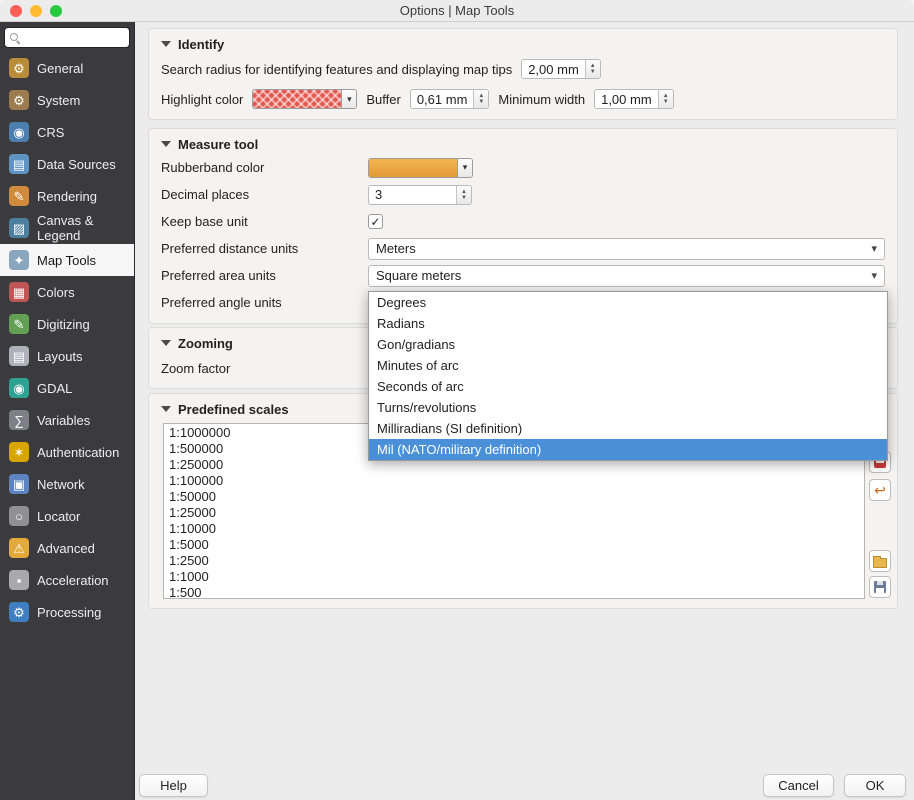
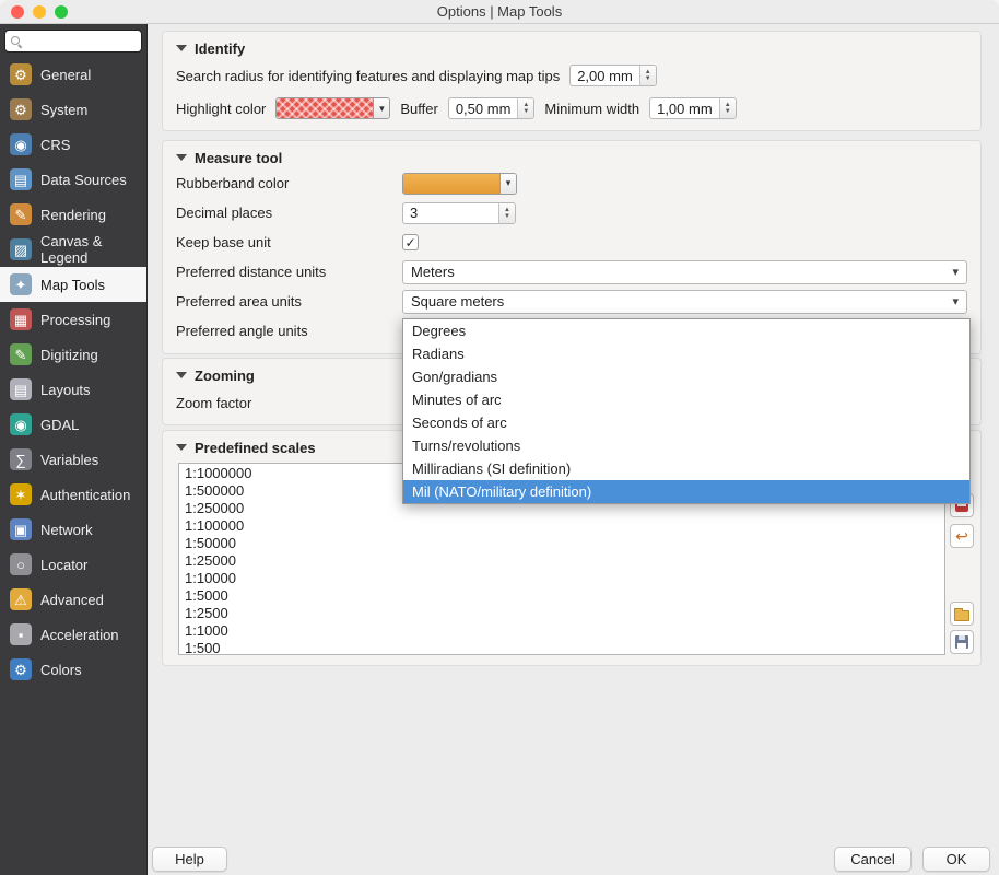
  Options | Map Tools
  ⚙
  General
  ⚙
  System
  ◉
  CRS
  ▤
  Data Sources
  ✎
  Rendering
  ▨
  Canvas & Legend
  ✦
  Map Tools
  ▦
- Colors
+ Processing
  ✎
  Digitizing
  ▤
  Layouts
  ◉
  GDAL
  ∑
  Variables
  ✶
  Authentication
  ▣
  Network
  ○
  Locator
  ⚠
  Advanced
  ▪
  Acceleration
  ⚙
- Processing
+ Colors
  Identify
  Search radius for identifying features and displaying map tips
  2,00 mm
  Highlight color
  ▾
  Buffer
- 0,61 mm
+ 0,50 mm
  Minimum width
  1,00 mm
  Measure tool
  Rubberband color
  ▾
  Decimal places
  3
  Keep base unit
  Preferred distance units
  Meters
  ▾
  Preferred area units
  Square meters
  ▾
  Preferred angle units
  Zooming
  Zoom factor
  Predefined scales
  1:1000000
  1:500000
  1:250000
  1:100000
  1:50000
  1:25000
  1:10000
  1:5000
  1:2500
  1:1000
  1:500
  ↩
  Degrees
  Radians
  Gon/gradians
  Minutes of arc
  Seconds of arc
  Turns/revolutions
  Milliradians (SI definition)
  Mil (NATO/military definition)
  Help
  Cancel
  OK
